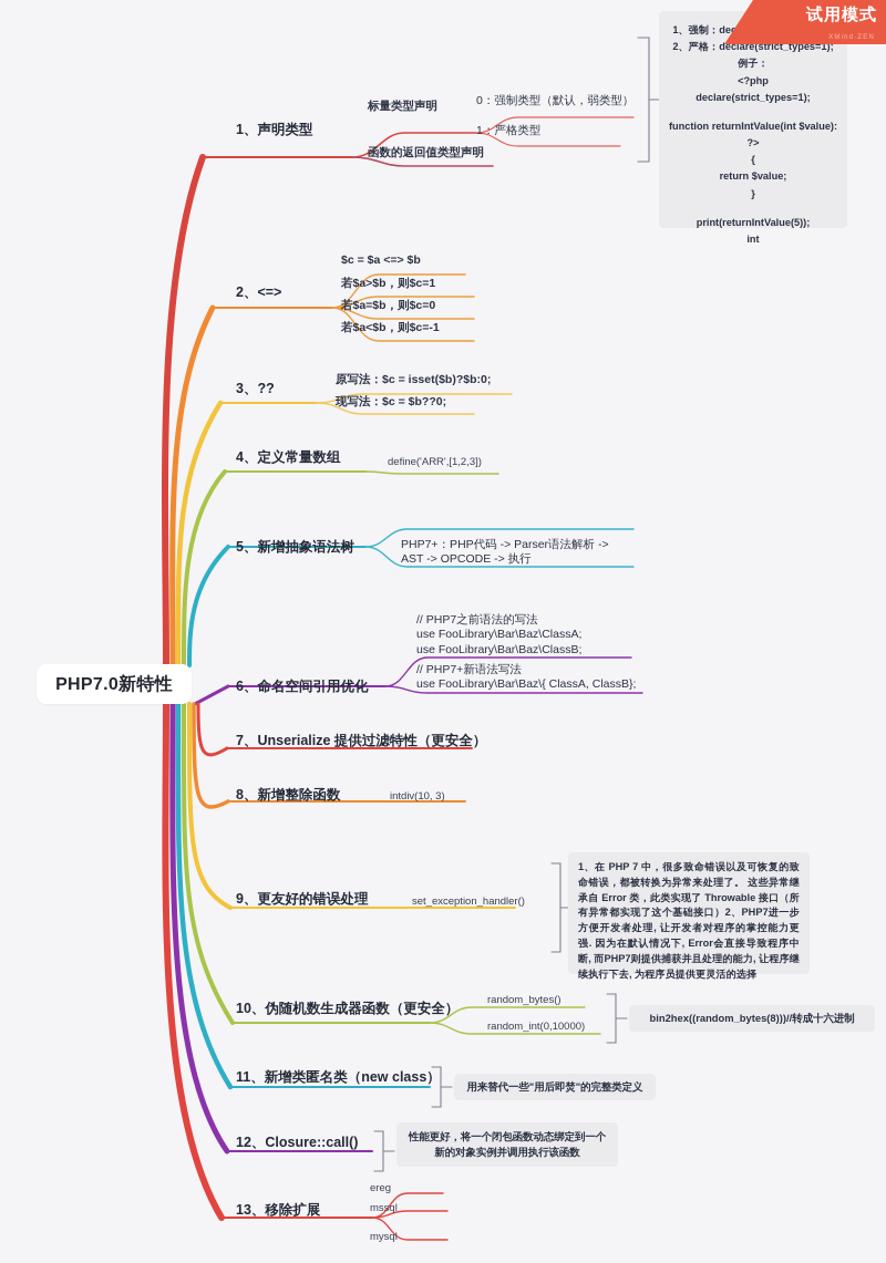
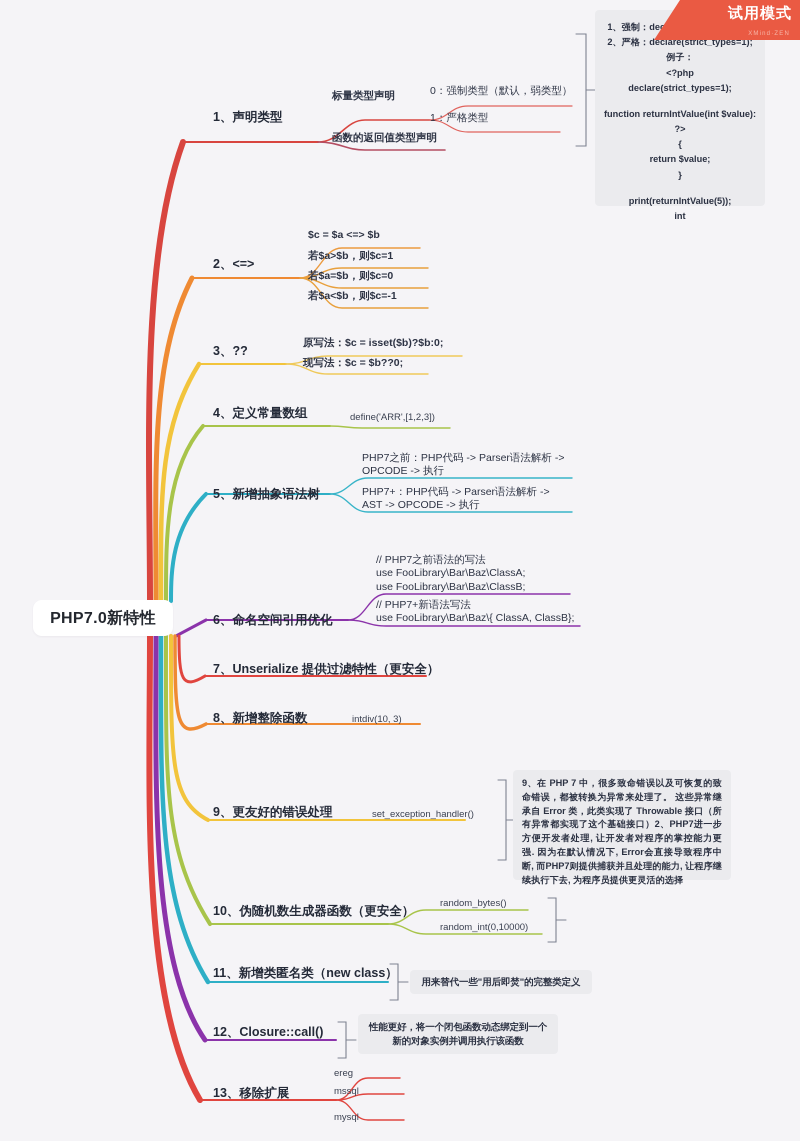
  PHP7.0新特性
  1、声明类型
  标量类型声明
  函数的返回值类型声明
  0：强制类型（默认，弱类型）
  1：严格类型
  2、严格：declare(strict_types=1);
  例子：
  <?php
  declare(strict_types=1);
  function returnIntValue(int $value):
  ?>
  {
  return $value;
  }
  print(returnIntValue(5));
  int
  2、<=>
  $c = $a <=> $b
  若$a>$b，则$c=1
  若$a=$b，则$c=0
  若$a<$b，则$c=-1
  3、??
  原写法：$c = isset($b)?$b:0;
  现写法：$c = $b??0;
  4、定义常量数组
  define('ARR',[1,2,3])
  5、新增抽象语法树
+ PHP7之前：PHP代码 -> Parser语法解析 -> OPCODE -> 执行
  PHP7+：PHP代码 -> Parser语法解析 -> AST -> OPCODE -> 执行
  6、命名空间引用优化
  // PHP7之前语法的写法
  use FooLibrary\Bar\Baz\ClassA;
  use FooLibrary\Bar\Baz\ClassB;
  // PHP7+新语法写法
  use FooLibrary\Bar\Baz\{ ClassA, ClassB};
  7、Unserialize 提供过滤特性（更安全）
  8、新增整除函数
  intdiv(10, 3)
  9、更友好的错误处理
  set_exception_handler()
- 1、在 PHP 7 中，很多致命错误以及可恢复的致命错误，都被转换为异常来处理了。 这些异常继承自 Error 类，此类实现了 Throwable 接口（所有异常都实现了这个基础接口）2、PHP7进一步方便开发者处理, 让开发者对程序的掌控能力更强. 因为在默认情况下, Error会直接导致程序中断, 而PHP7则提供捕获并且处理的能力, 让程序继续执行下去, 为程序员提供更灵活的选择
+ 9、在 PHP 7 中，很多致命错误以及可恢复的致命错误，都被转换为异常来处理了。 这些异常继承自 Error 类，此类实现了 Throwable 接口（所有异常都实现了这个基础接口）2、PHP7进一步方便开发者处理, 让开发者对程序的掌控能力更强. 因为在默认情况下, Error会直接导致程序中断, 而PHP7则提供捕获并且处理的能力, 让程序继续执行下去, 为程序员提供更灵活的选择
  10、伪随机数生成器函数（更安全）
  random_bytes()
  random_int(0,10000)
- bin2hex((random_bytes(8)))//转成十六进制
  11、新增类匿名类（new class）
  用来替代一些"用后即焚"的完整类定义
  12、Closure::call()
  性能更好，将一个闭包函数动态绑定到一个新的对象实例并调用执行该函数
  13、移除扩展
  ereg
  mssql
  mysql
  试用模式
